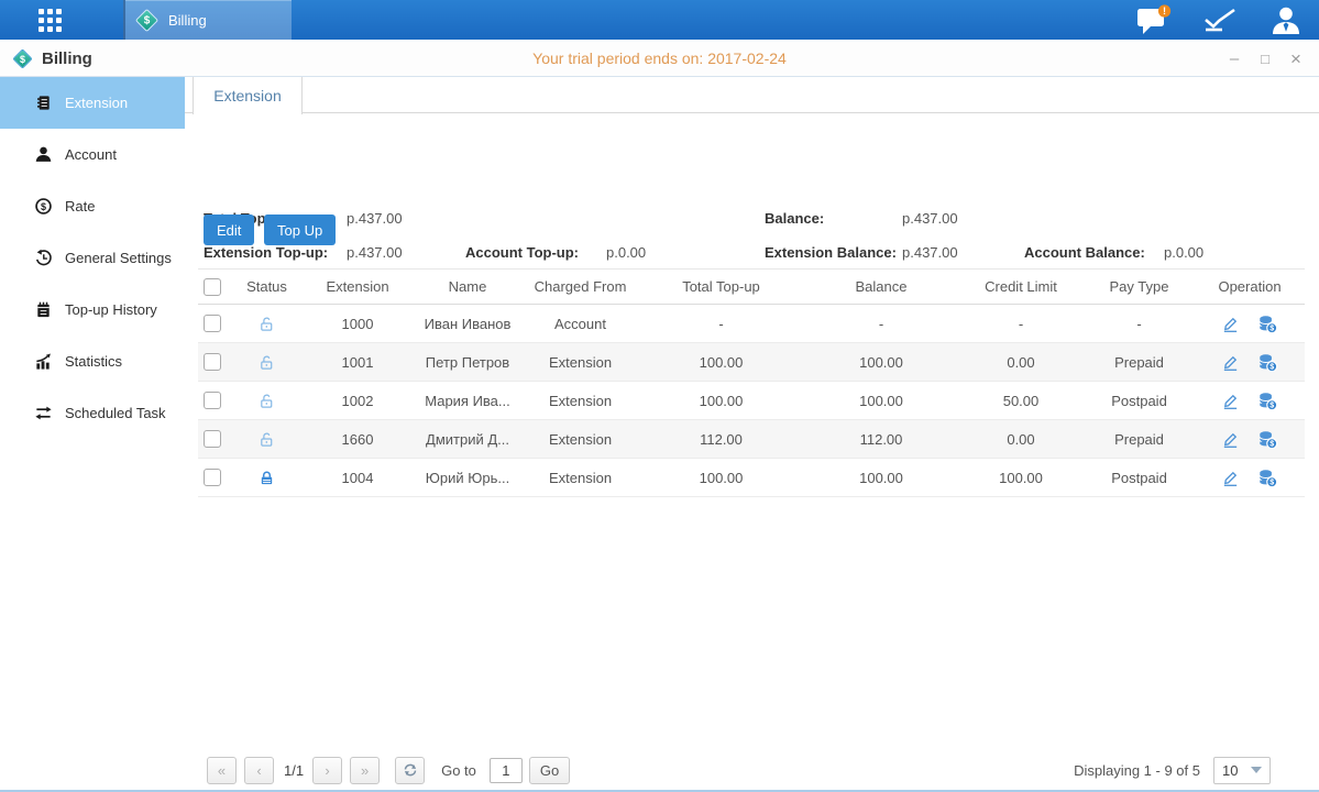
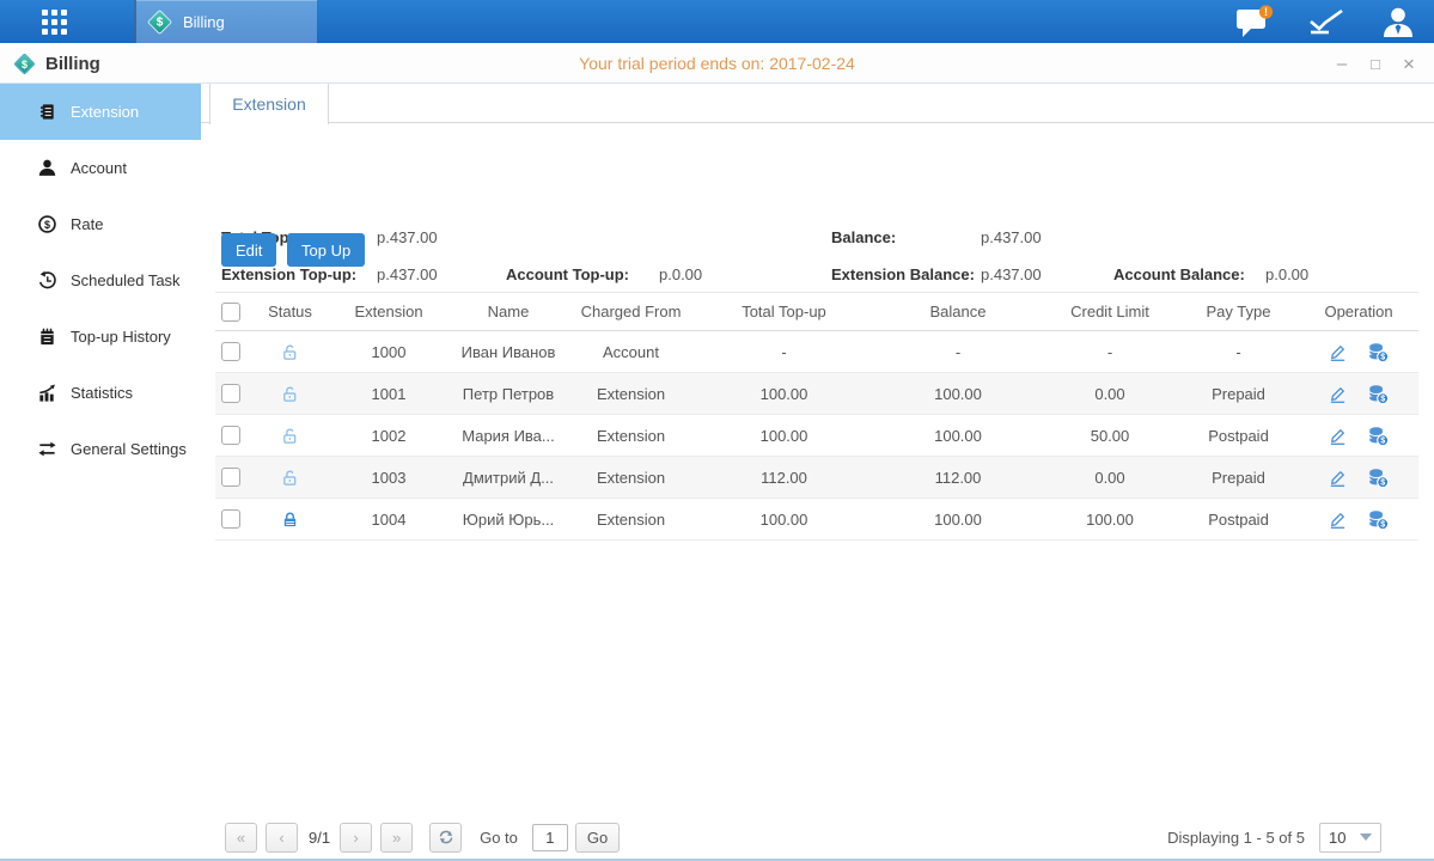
  Billing
  !
  Your trial period ends on: 2017-02-24
  Billing
  –
  □
  ×
  Extension
  Account
  $
  Rate
- General Settings
+ Scheduled Task
  Top-up History
  Statistics
- Scheduled Task
+ General Settings
  Extension
  p.437.00
  Balance:
  p.437.00
  Extension Top-up:
  p.437.00
  Account Top-up:
  p.0.00
  Extension Balance:
  p.437.00
  Account Balance:
  p.0.00
  Edit
  Top Up
  Status
  Extension
  Name
  Charged From
  Total Top-up
  Balance
  Credit Limit
  Pay Type
  Operation
  1000
  Иван Иванов
  Account
  -
  -
  -
  -
  $
  1001
  Петр Петров
  Extension
  100.00
  100.00
  0.00
  Prepaid
  $
  1002
  Мария Ива...
  Extension
  100.00
  100.00
  50.00
  Postpaid
  $
- 1660
+ 1003
  Дмитрий Д...
  Extension
  112.00
  112.00
  0.00
  Prepaid
  $
  1004
  Юрий Юрь...
  Extension
  100.00
  100.00
  100.00
  Postpaid
  $
  «
  ‹
- 1/1
+ 9/1
  ›
  »
  Go to
  1
  Go
- Displaying 1 - 9 of 5
+ Displaying 1 - 5 of 5
  10
